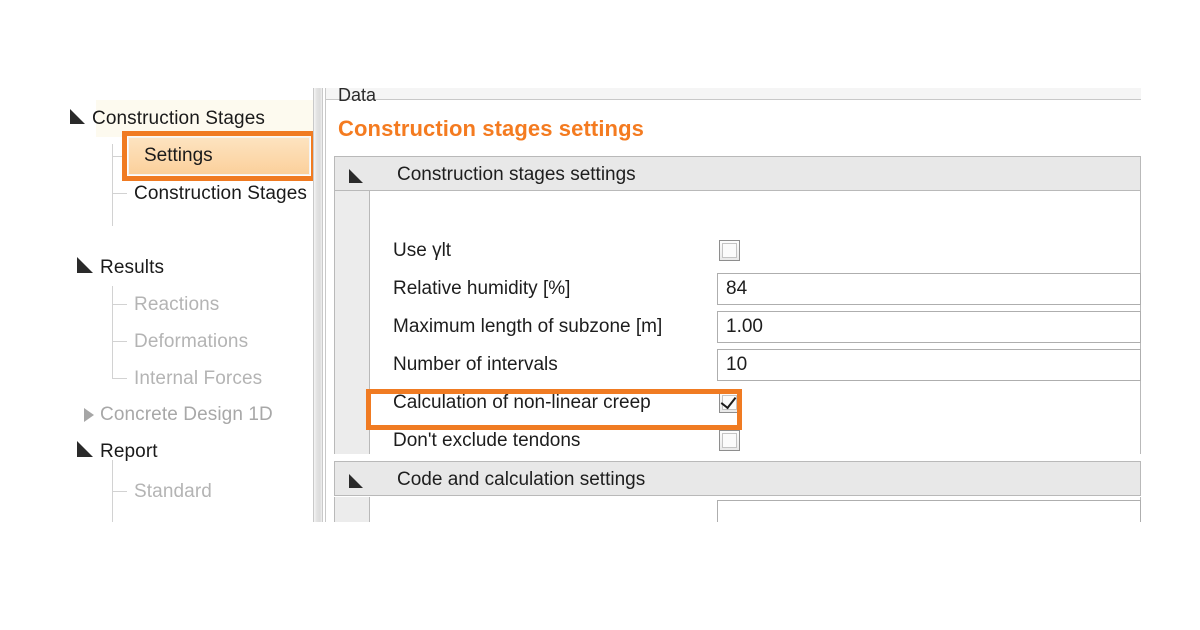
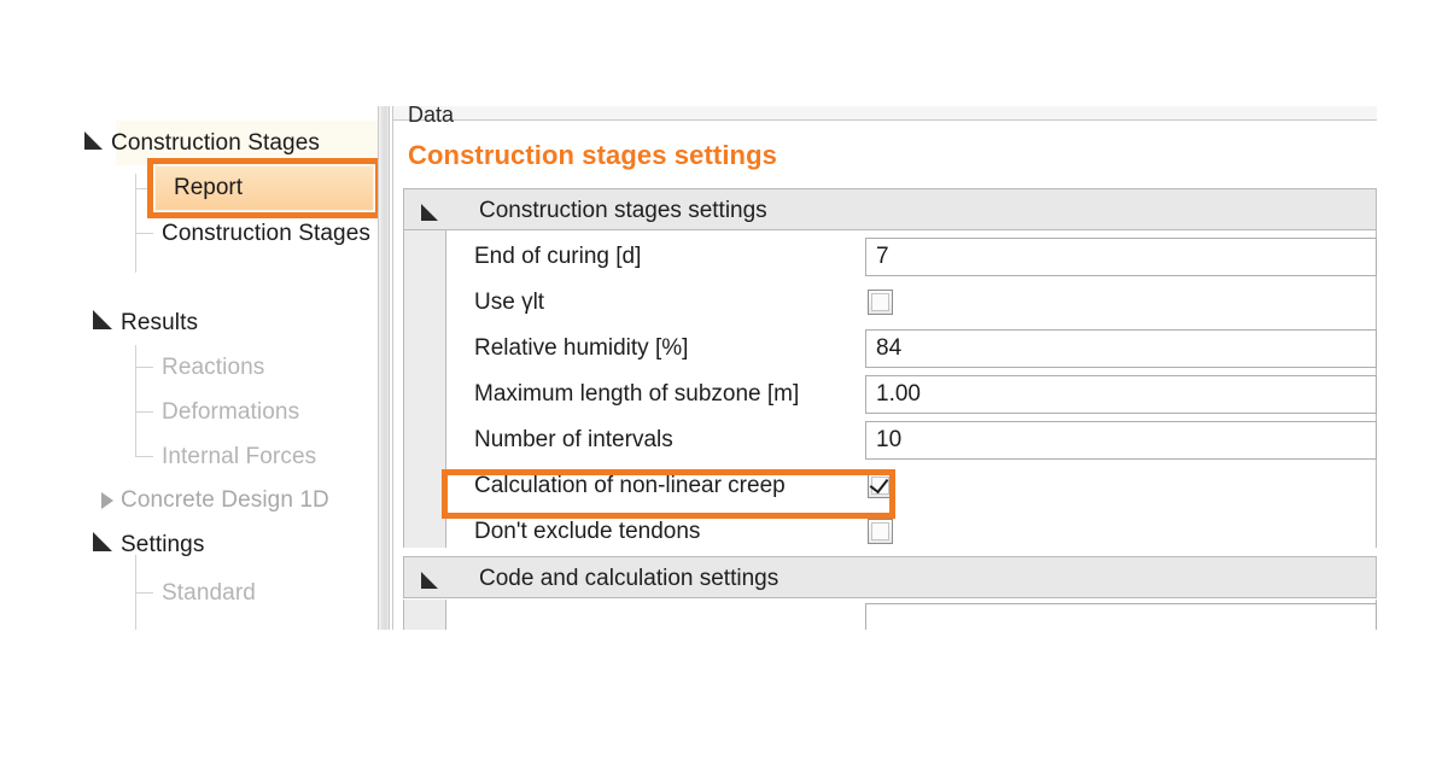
  Construction Stages
- Settings
+ Report
  Construction Stages
  Results
  Reactions
  Deformations
  Internal Forces
  Concrete Design 1D
- Report
+ Settings
  Standard
  Data
  Construction stages settings
  Construction stages settings
+ End of curing [d]
+ 7
  Use γlt
  Relative humidity [%]
  84
  Maximum length of subzone [m]
  1.00
  Number of intervals
  10
  Calculation of non-linear creep
  Don't exclude tendons
  Code and calculation settings
